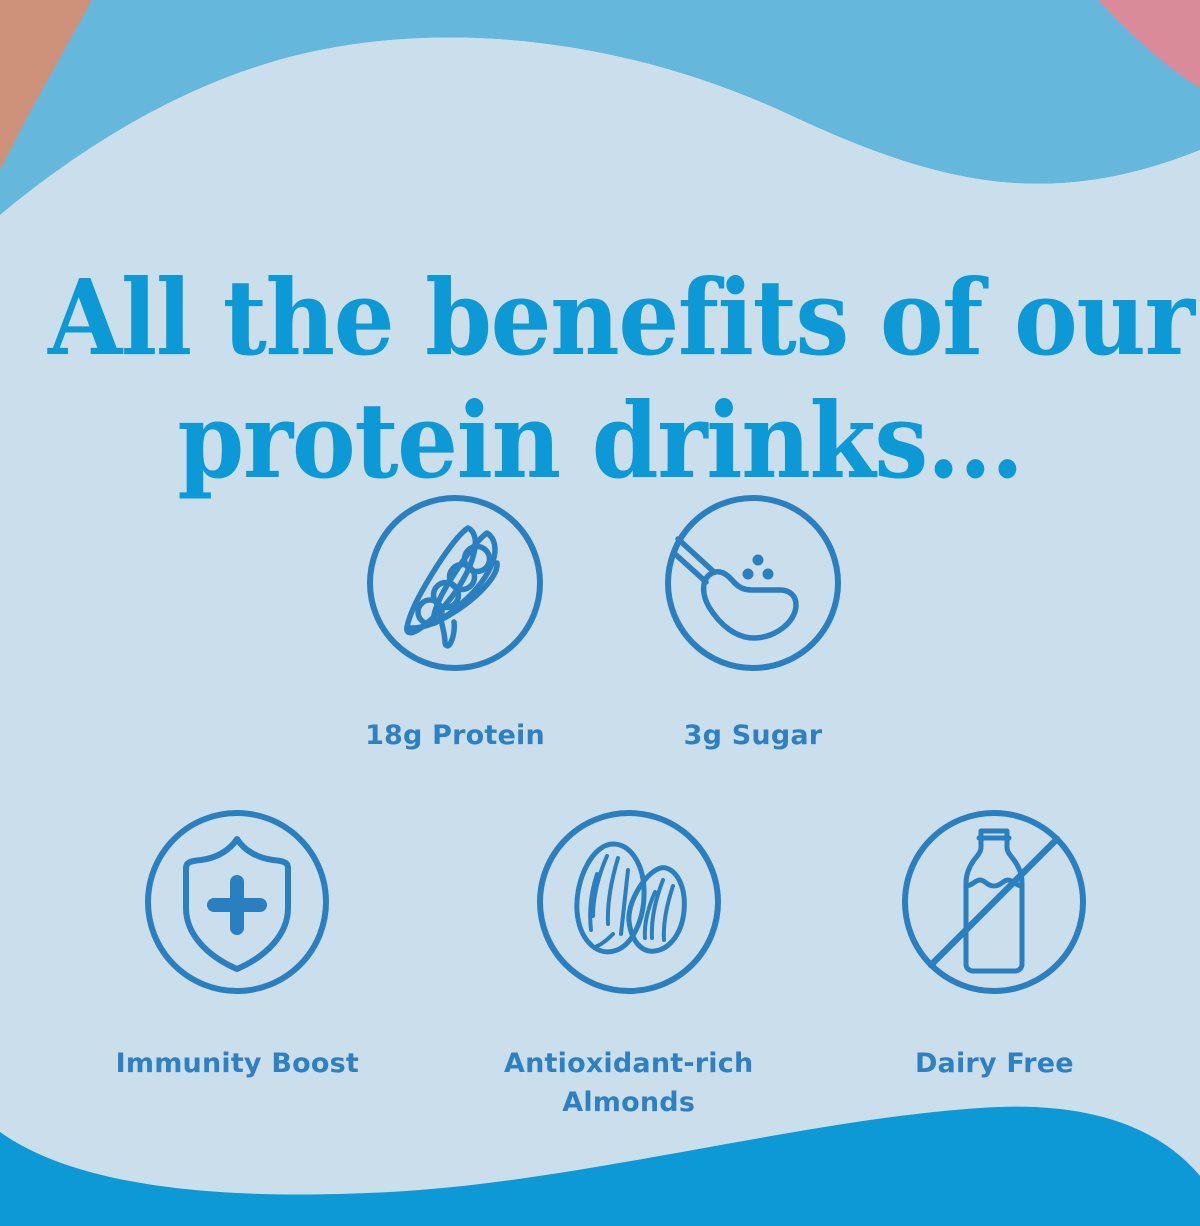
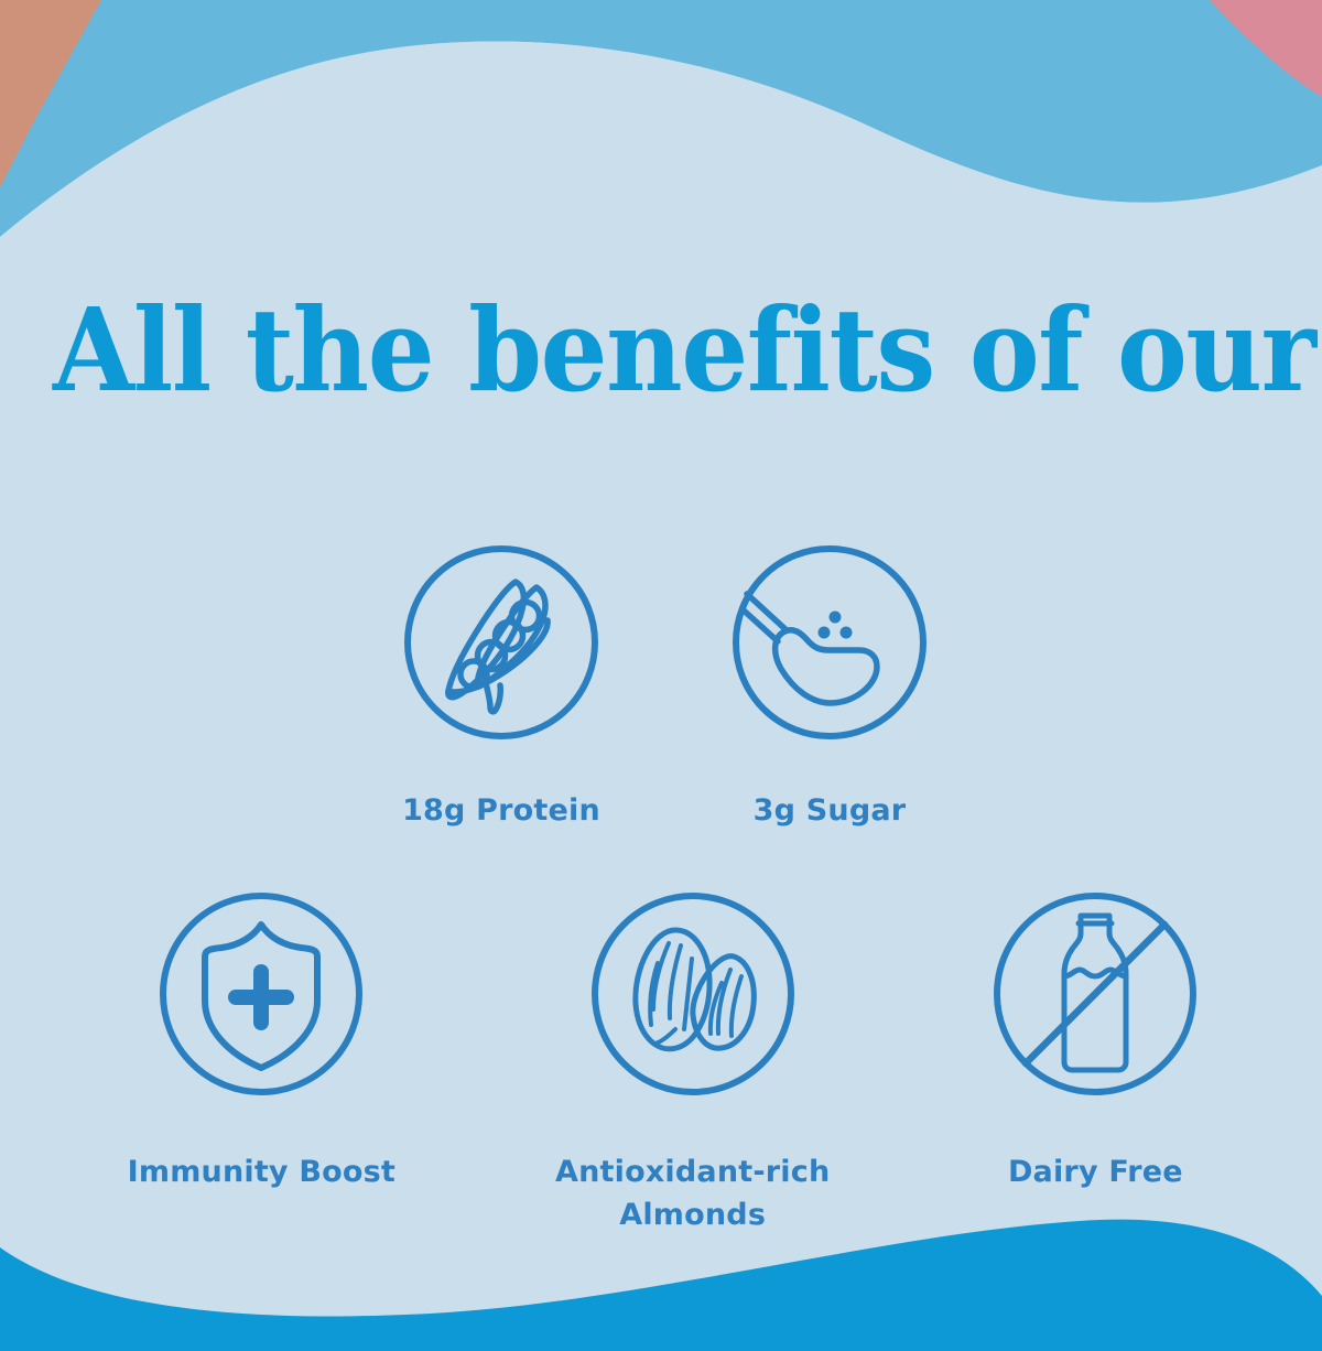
  All the benefits of our
- protein drinks...
  18g Protein
  3g Sugar
  Immunity Boost
  Antioxidant-rich
  Almonds
  Dairy Free
